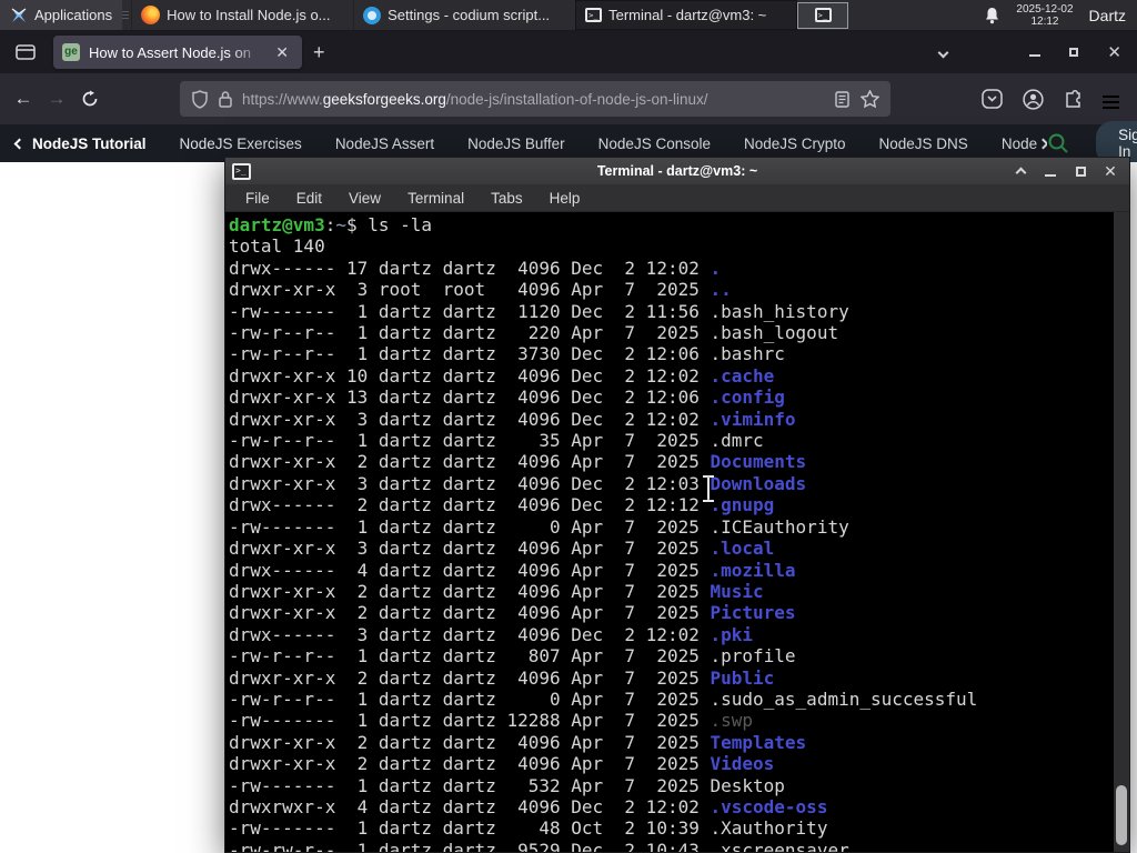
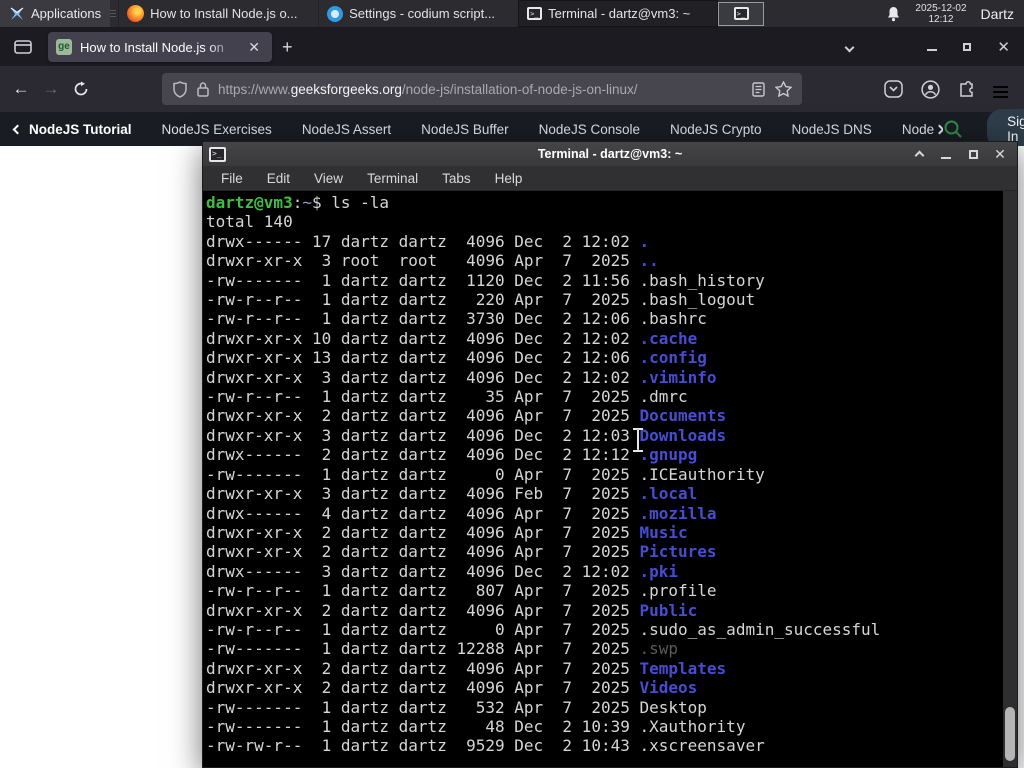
  Applications
  How to Install Node.js o...
  Settings - codium script...
  >_
  Terminal - dartz@vm3: ~
  >_
  2025-12-02
  12:12
  Dartz
  ge
- How to Assert Node.js on
+ How to Install Node.js on
  ✕
  +
  ✕
  ←
  →
  https://www.geeksforgeeks.org/node-js/installation-of-node-js-on-linux/
  NodeJS Tutorial
  NodeJS Exercises
  NodeJS Assert
  NodeJS Buffer
  NodeJS Console
  NodeJS Crypto
  NodeJS DNS
  Node
  Sig In
  >_
  Terminal - dartz@vm3: ~
  ✕
  File
  Edit
  View
  Terminal
  Tabs
  Help
  dartz@vm3:~$ ls -la
  total 140
  drwx------ 17 dartz dartz 4096 Dec 2 12:02 .
  drwxr-xr-x 3 root root 4096 Apr 7 2025 ..
  -rw------- 1 dartz dartz 1120 Dec 2 11:56 .bash_history
  -rw-r--r-- 1 dartz dartz 220 Apr 7 2025 .bash_logout
  -rw-r--r-- 1 dartz dartz 3730 Dec 2 12:06 .bashrc
  drwxr-xr-x 10 dartz dartz 4096 Dec 2 12:02 .cache
  drwxr-xr-x 13 dartz dartz 4096 Dec 2 12:06 .config
  drwxr-xr-x 3 dartz dartz 4096 Dec 2 12:02 .viminfo
  -rw-r--r-- 1 dartz dartz 35 Apr 7 2025 .dmrc
  drwxr-xr-x 2 dartz dartz 4096 Apr 7 2025 Documents
  drwxr-xr-x 3 dartz dartz 4096 Dec 2 12:03 Downloads
  drwx------ 2 dartz dartz 4096 Dec 2 12:12 .gnupg
  -rw------- 1 dartz dartz 0 Apr 7 2025 .ICEauthority
- drwxr-xr-x 3 dartz dartz 4096 Apr 7 2025 .local
+ drwxr-xr-x 3 dartz dartz 4096 Feb 7 2025 .local
  drwx------ 4 dartz dartz 4096 Apr 7 2025 .mozilla
  drwxr-xr-x 2 dartz dartz 4096 Apr 7 2025 Music
  drwxr-xr-x 2 dartz dartz 4096 Apr 7 2025 Pictures
  drwx------ 3 dartz dartz 4096 Dec 2 12:02 .pki
  -rw-r--r-- 1 dartz dartz 807 Apr 7 2025 .profile
  drwxr-xr-x 2 dartz dartz 4096 Apr 7 2025 Public
  -rw-r--r-- 1 dartz dartz 0 Apr 7 2025 .sudo_as_admin_successful
  -rw------- 1 dartz dartz 12288 Apr 7 2025 .swp
  drwxr-xr-x 2 dartz dartz 4096 Apr 7 2025 Templates
  drwxr-xr-x 2 dartz dartz 4096 Apr 7 2025 Videos
  -rw------- 1 dartz dartz 532 Apr 7 2025 Desktop
- drwxrwxr-x 4 dartz dartz 4096 Dec 2 12:02 .vscode-oss
- -rw------- 1 dartz dartz 48 Oct 2 10:39 .Xauthority
+ -rw------- 1 dartz dartz 48 Dec 2 10:39 .Xauthority
  -rw-rw-r-- 1 dartz dartz 9529 Dec 2 10:43 .xscreensaver
